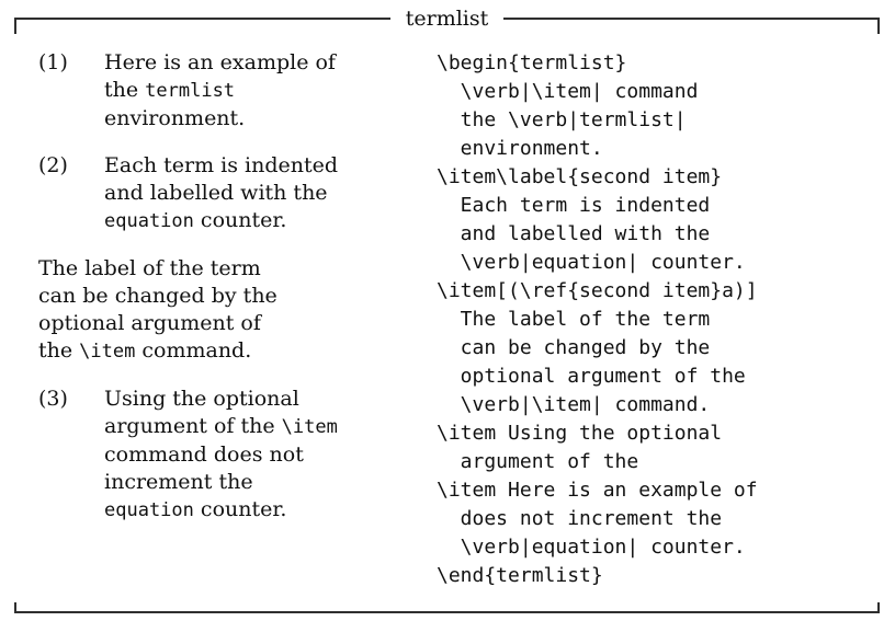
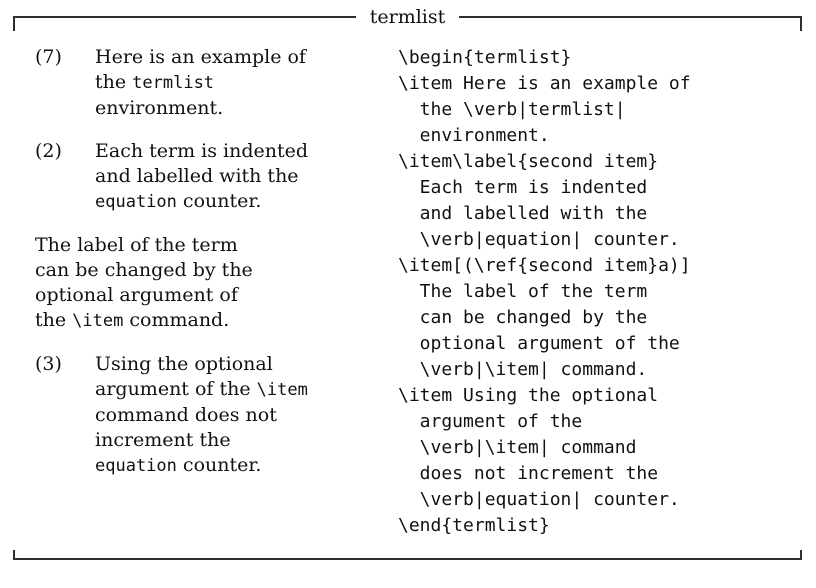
  termlist
- (1)
+ (7)
  Here is an example of
  the termlist
  environment.
  (2)
  Each term is indented
  and labelled with the
  equation counter.
  The label of the term
  can be changed by the
  optional argument of
  the \item command.
  (3)
  Using the optional
  argument of the \item
  command does not
  increment the
  equation counter.
  \begin{termlist}
- \verb|\item| command
+ \item Here is an example of
  the \verb|termlist|
  environment.
  \item\label{second item}
  Each term is indented
  and labelled with the
  \verb|equation| counter.
  \item[(\ref{second item}a)]
  The label of the term
  can be changed by the
  optional argument of the
  \verb|\item| command.
  \item Using the optional
  argument of the
- \item Here is an example of
+ \verb|\item| command
  does not increment the
  \verb|equation| counter.
  \end{termlist}
